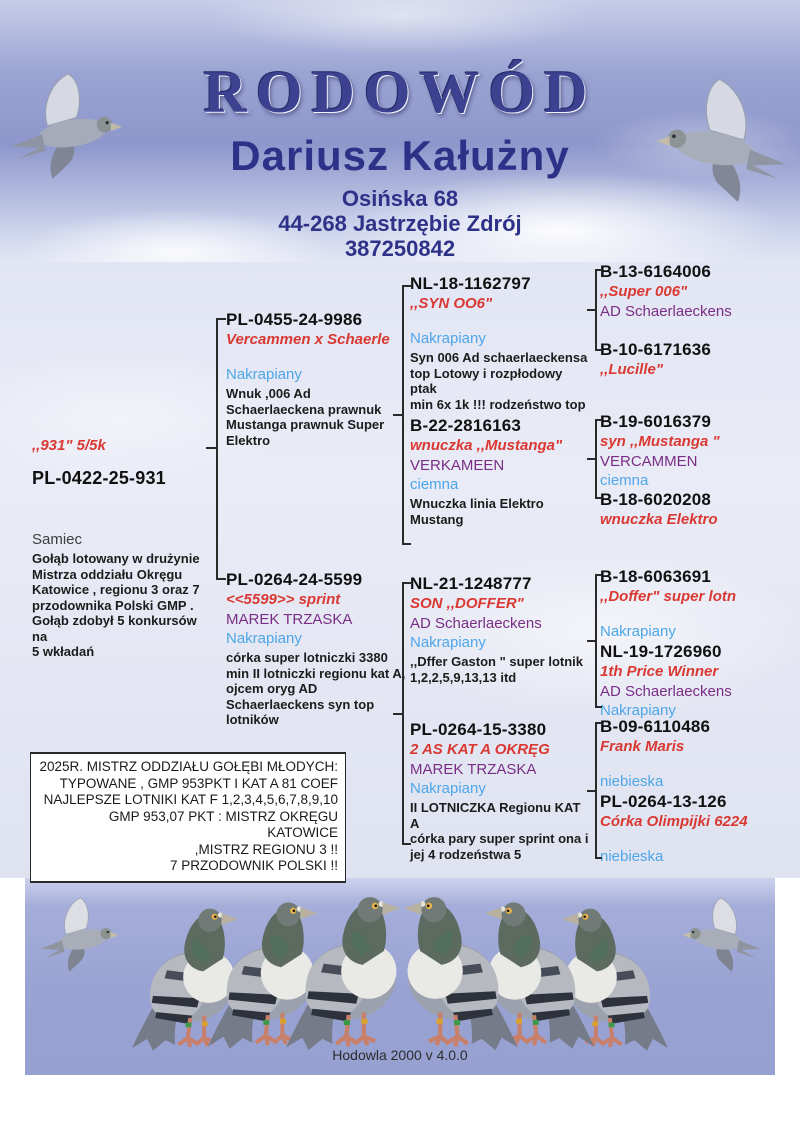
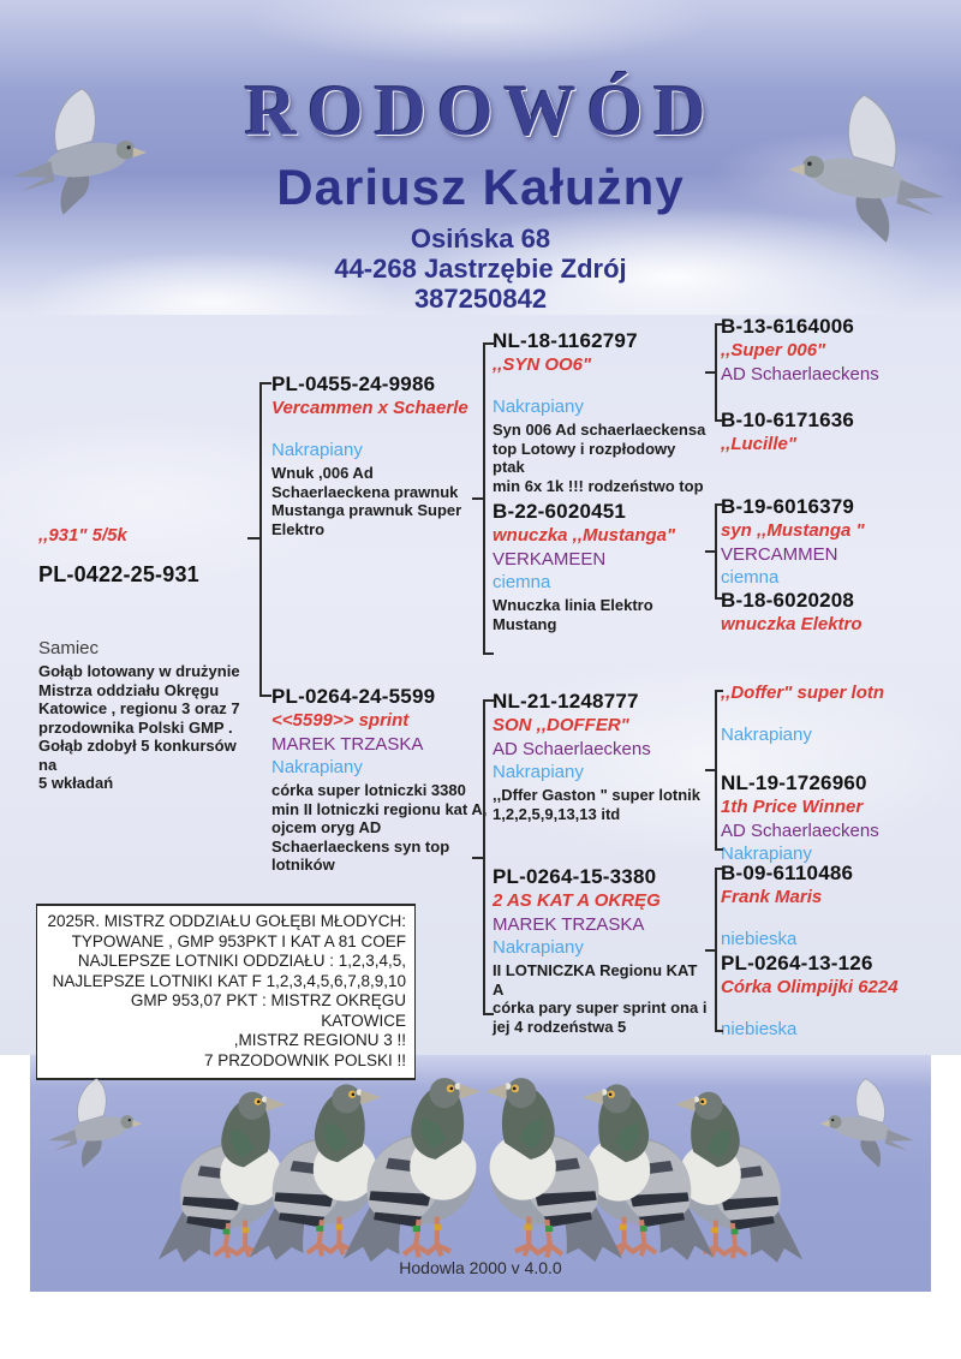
  RODOWÓD
  Dariusz Kałużny
  Osińska 68
  44-268 Jastrzębie Zdrój
  387250842
  ,,931" 5/5k
  PL-0422-25-931
  Samiec
  Gołąb lotowany w drużynie
  Mistrza oddziału Okręgu
  Katowice , regionu 3 oraz 7
  przodownika Polski GMP .
  Gołąb zdobył 5 konkursów
  na
  5 wkładań
  PL-0455-24-9986
  Vercammen x Schaerle
  Nakrapiany
  Wnuk ,006 Ad
  Schaerlaeckena prawnuk
  Mustanga prawnuk Super
  Elektro
  PL-0264-24-5599
  <<5599>> sprint
  MAREK TRZASKA
  Nakrapiany
  córka super lotniczki 3380
  min II lotniczki regionu kat A
  ojcem oryg AD
  Schaerlaeckens syn top
  lotników
  NL-18-1162797
  ,,SYN OO6"
  Nakrapiany
  Syn 006 Ad schaerlaeckensa
  top Lotowy i rozpłodowy
  ptak
  min 6x 1k !!! rodzeństwo top
- B-22-2816163
+ B-22-6020451
  wnuczka ,,Mustanga"
  VERKAMEEN
  ciemna
  Wnuczka linia Elektro
  Mustang
  NL-21-1248777
  SON ,,DOFFER"
  AD Schaerlaeckens
  Nakrapiany
  ,,Dffer Gaston " super lotnik
  1,2,2,5,9,13,13 itd
  PL-0264-15-3380
  2 AS KAT A OKRĘG
  MAREK TRZASKA
  Nakrapiany
  II LOTNICZKA Regionu KAT
  A
  córka pary super sprint ona i
  jej 4 rodzeństwa 5
  B-13-6164006
  ,,Super 006"
  AD Schaerlaeckens
  B-10-6171636
  ,,Lucille"
  B-19-6016379
  syn ,,Mustanga "
  VERCAMMEN
  ciemna
  B-18-6020208
  wnuczka Elektro
- B-18-6063691
  ,,Doffer" super lotn
  Nakrapiany
  NL-19-1726960
  1th Price Winner
  AD Schaerlaeckens
  Nakrapiany
  B-09-6110486
  Frank Maris
  niebieska
  PL-0264-13-126
  Córka Olimpijki 6224
  niebieska
  2025R. MISTRZ ODDZIAŁU GOŁĘBI MŁODYCH:
  TYPOWANE , GMP 953PKT I KAT A 81 COEF
+ NAJLEPSZE LOTNIKI ODDZIAŁU : 1,2,3,4,5,
  NAJLEPSZE LOTNIKI KAT F 1,2,3,4,5,6,7,8,9,10
  GMP 953,07 PKT : MISTRZ OKRĘGU KATOWICE
  ,MISTRZ REGIONU 3 !!
  7 PRZODOWNIK POLSKI !!
  Hodowla 2000 v 4.0.0
